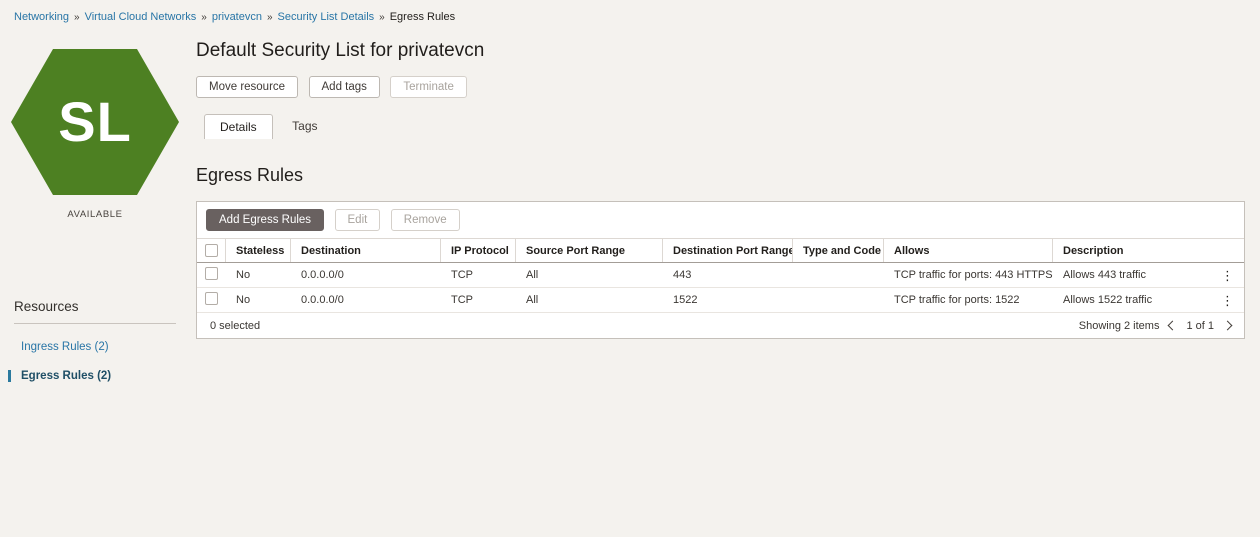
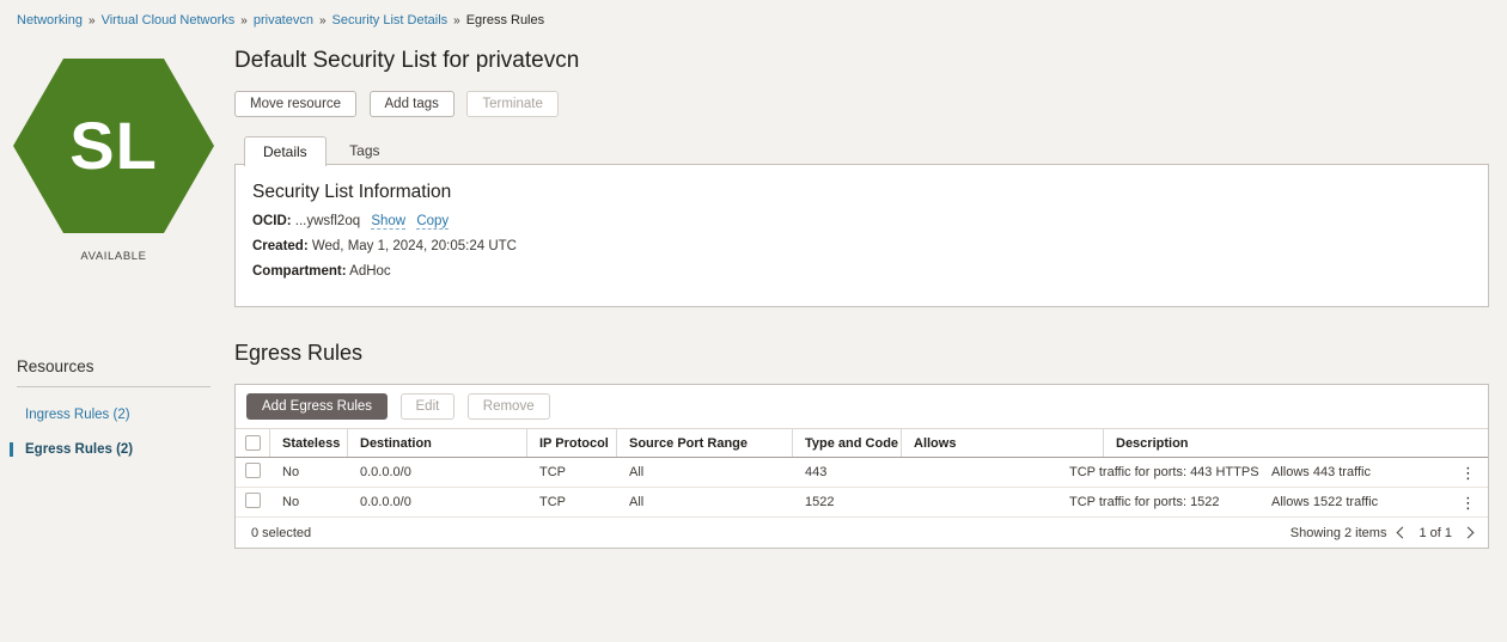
  Networking » Virtual Cloud Networks » privatevcn » Security List Details » Egress Rules
  SL
  AVAILABLE
  Resources
  Ingress Rules (2)
  Egress Rules (2)
  Default Security List for privatevcn
  Move resource Add tags Terminate
  Details Tags
+ Security List Information
+ OCID: ...ywsfl2oq Show Copy
+ Created: Wed, May 1, 2024, 20:05:24 UTC
+ Compartment: AdHoc
  Egress Rules
  Add Egress Rules Edit Remove
  Stateless
  Destination
  IP Protocol
  Source Port Range
- Destination Port Range
  Type and Code
  Allows
  Description
  No
  0.0.0.0/0
  TCP
  All
  443
  TCP traffic for ports: 443 HTTPS
  Allows 443 traffic
  ⋮
  No
  0.0.0.0/0
  TCP
  All
  1522
  TCP traffic for ports: 1522
  Allows 1522 traffic
  ⋮
  0 selected
  Showing 2 items
  1 of 1
